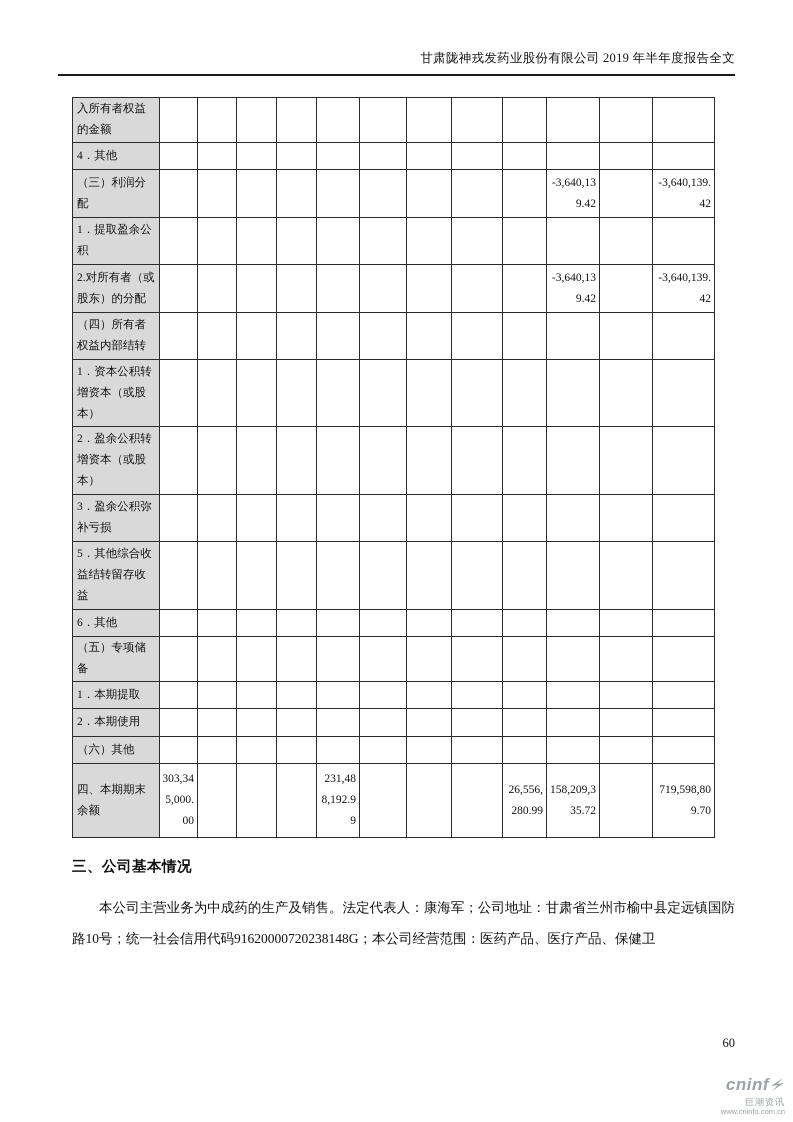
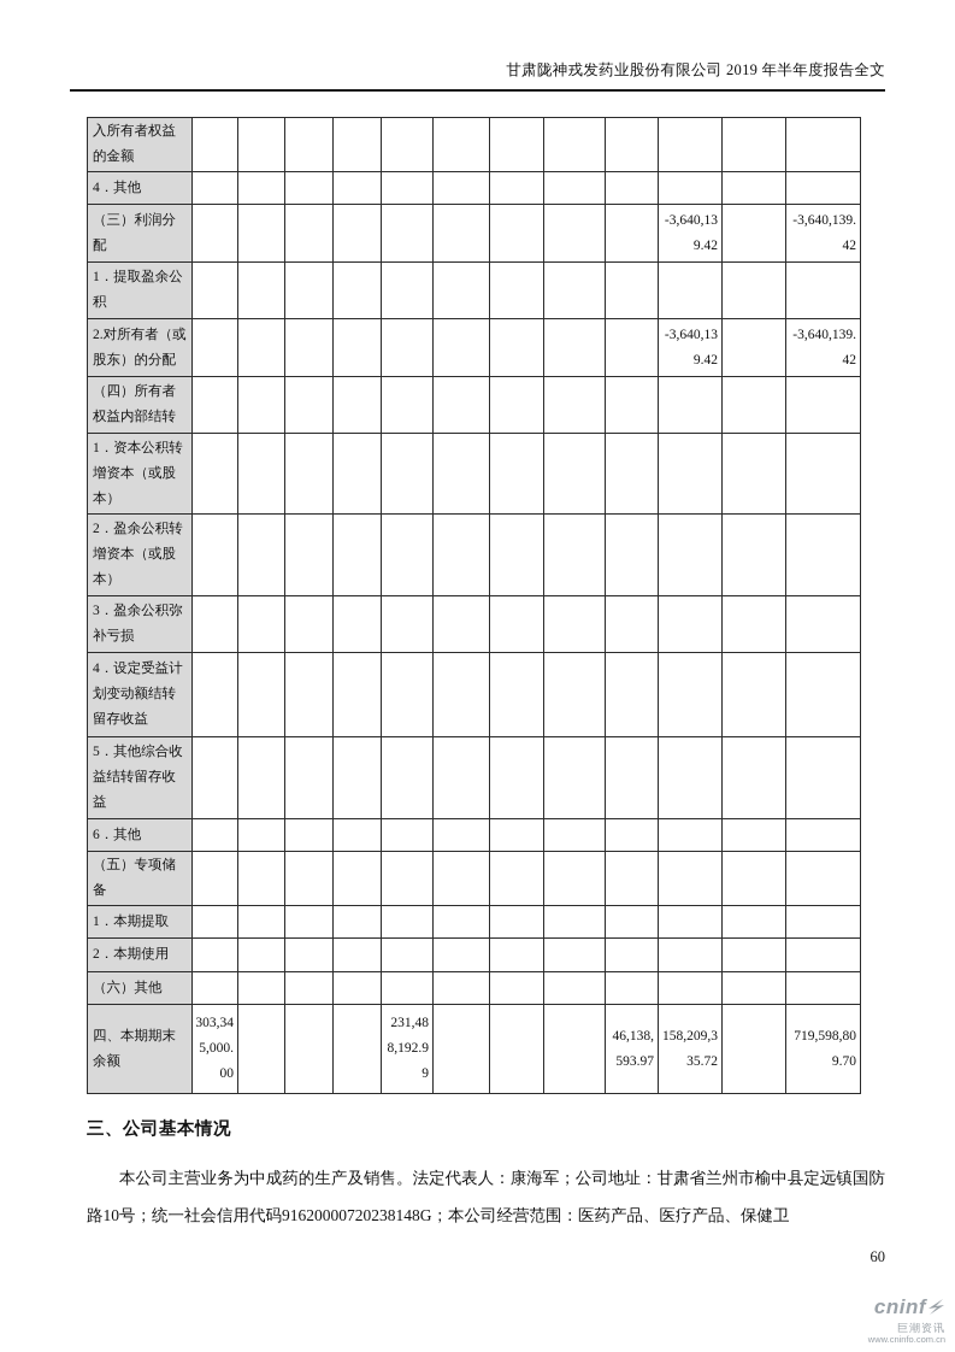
  甘肃陇神戎发药业股份有限公司 2019 年半年度报告全文
  入所有者权益的金额
  4．其他
  （三）利润分配										-3,640,139.42		-3,640,139.42
  1．提取盈余公积
  2.对所有者（或股东）的分配										-3,640,139.42		-3,640,139.42
  （四）所有者权益内部结转
  1．资本公积转增资本（或股本）
  2．盈余公积转增资本（或股本）
  3．盈余公积弥补亏损
+ 4．设定受益计划变动额结转留存收益
  5．其他综合收益结转留存收益
  6．其他
  （五）专项储备
  1．本期提取
  2．本期使用
  （六）其他
- 四、本期期末余额	303,345,000.00				231,488,192.99				26,556,280.99	158,209,335.72		719,598,809.70
+ 四、本期期末余额	303,345,000.00				231,488,192.99				46,138,593.97	158,209,335.72		719,598,809.70
  三、公司基本情况
  本公司主营业务为中成药的生产及销售。法定代表人：康海军；公司地址：甘肃省兰州市榆中县定远镇国防路10号；统一社会信用代码91620000720238148G；本公司经营范围：医药产品、医疗产品、保健卫
  60
  cninf
  巨潮资讯
  www.cninfo.com.cn
